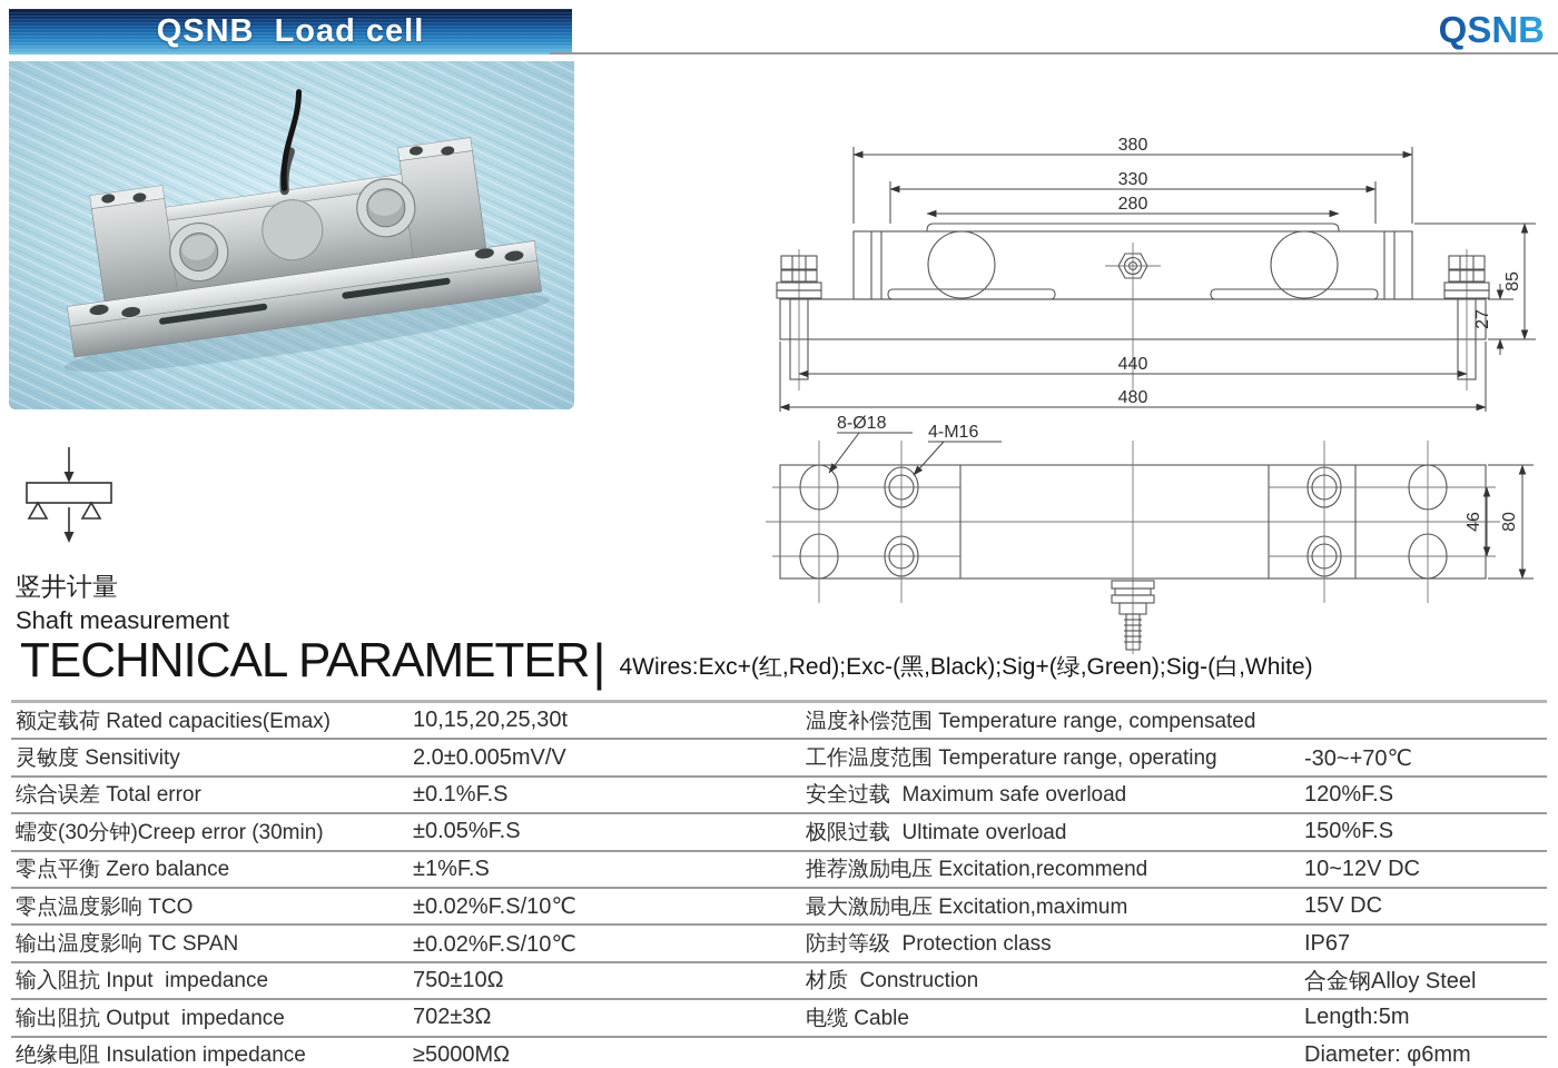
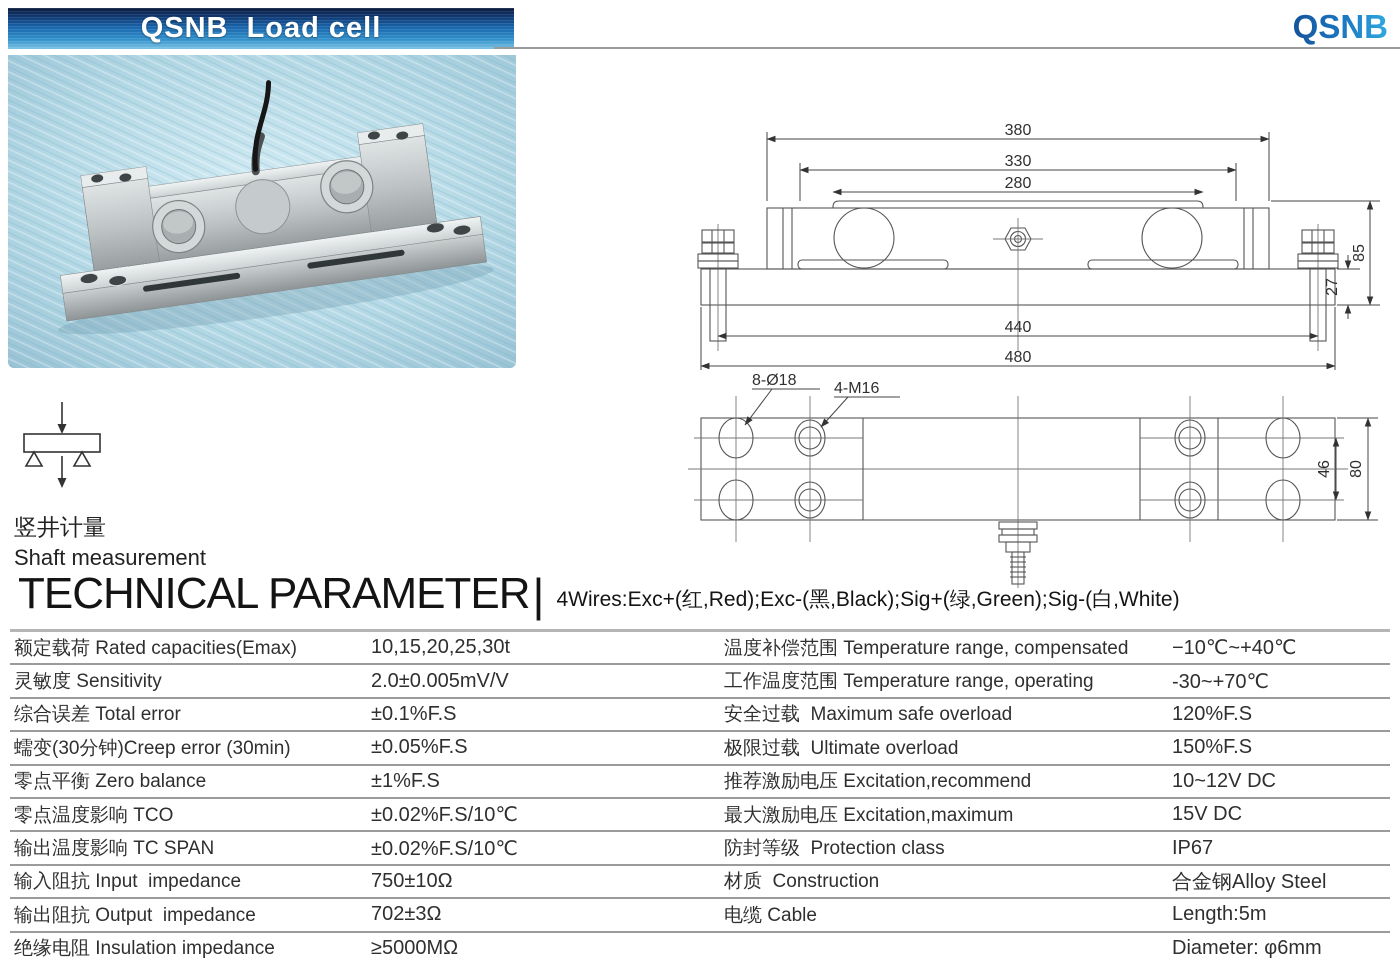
  QSNB Load cell
  QSNB
  380
  330
  280
  440
  480
  8-Ø18
  4-M16
  竖井计量
  Shaft measurement
  TECHNICAL PARAMETER
  |
  4Wires:Exc+(红,Red);Exc-(黑,Black);Sig+(绿,Green);Sig-(白,White)
  额定载荷 Rated capacities(Emax)
  10,15,20,25,30t
  温度补偿范围 Temperature range, compensated
+ −10℃~+40℃
  灵敏度 Sensitivity
  2.0±0.005mV/V
  工作温度范围 Temperature range, operating
  -30~+70℃
  综合误差 Total error
  ±0.1%F.S
  安全过载 Maximum safe overload
  120%F.S
  蠕变(30分钟)Creep error (30min)
  ±0.05%F.S
  极限过载 Ultimate overload
  150%F.S
  零点平衡 Zero balance
  ±1%F.S
  推荐激励电压 Excitation,recommend
  10~12V DC
  零点温度影响 TCO
  ±0.02%F.S/10℃
  最大激励电压 Excitation,maximum
  15V DC
  输出温度影响 TC SPAN
  ±0.02%F.S/10℃
  防封等级 Protection class
  IP67
  输入阻抗 Input impedance
  750±10Ω
  材质 Construction
  合金钢Alloy Steel
  输出阻抗 Output impedance
  702±3Ω
  电缆 Cable
  Length:5m
  绝缘电阻 Insulation impedance
  ≥5000MΩ
  Diameter: φ6mm
